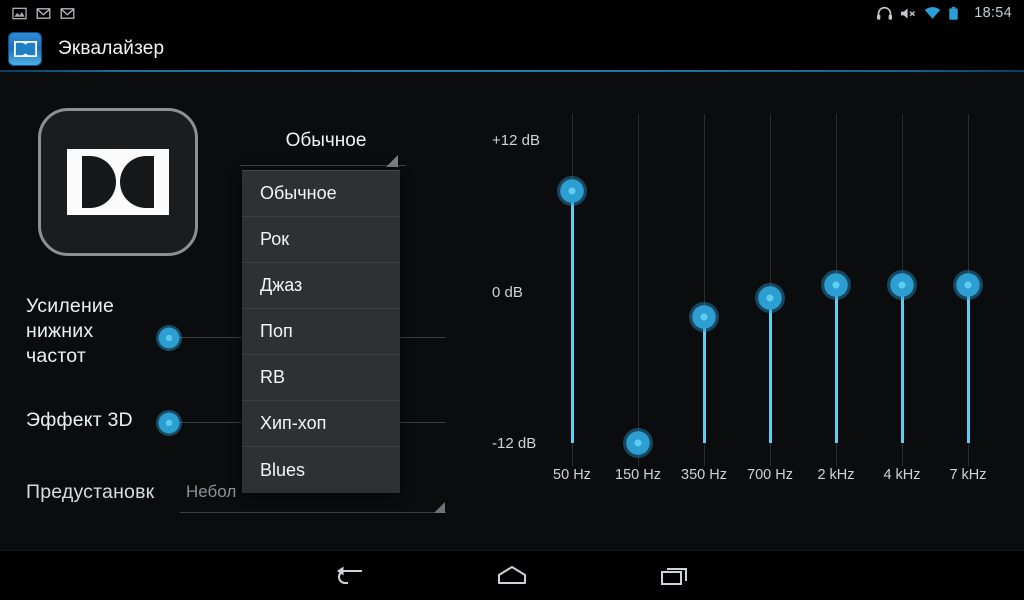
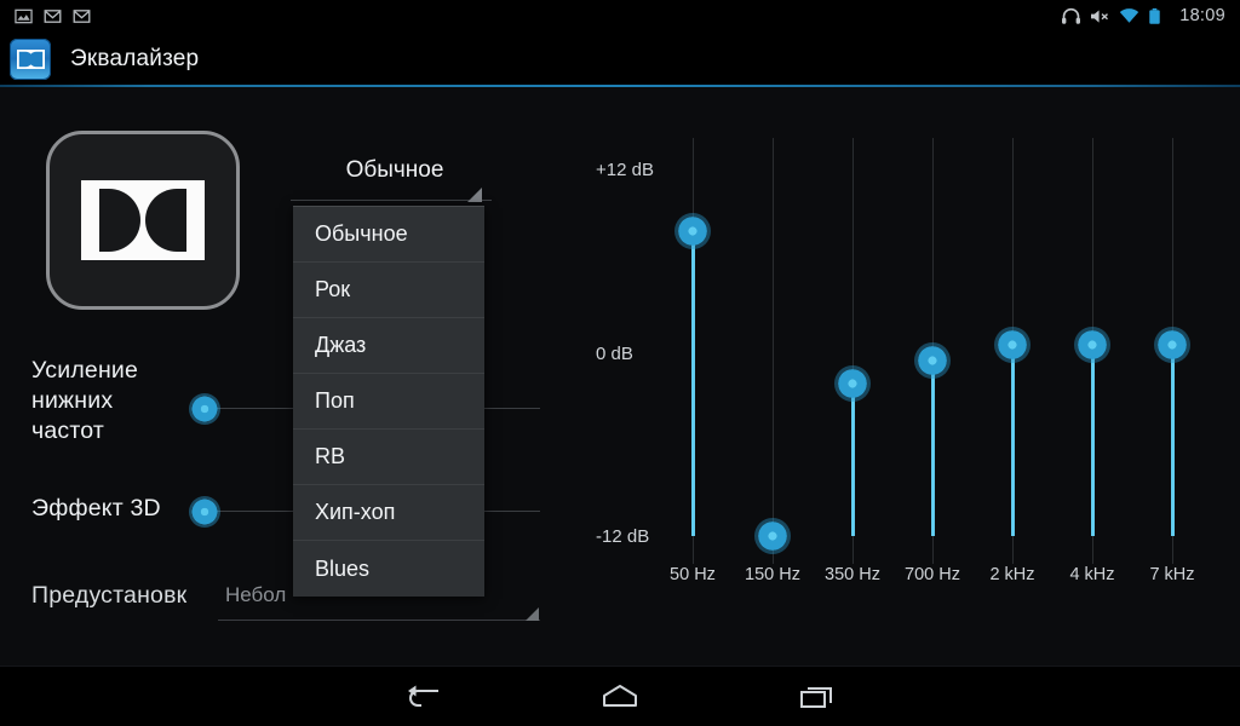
- 18:54
+ 18:09
  Эквалайзер
  Усиление
  нижних
  частот
  Эффект 3D
  Предустановк
  Небол
  Обычное
  Обычное
  Рок
  Джаз
  Поп
  RB
  Хип-хоп
  Blues
  +12 dB
  0 dB
  -12 dB
  50 Hz
  150 Hz
  350 Hz
  700 Hz
  2 kHz
  4 kHz
  7 kHz
